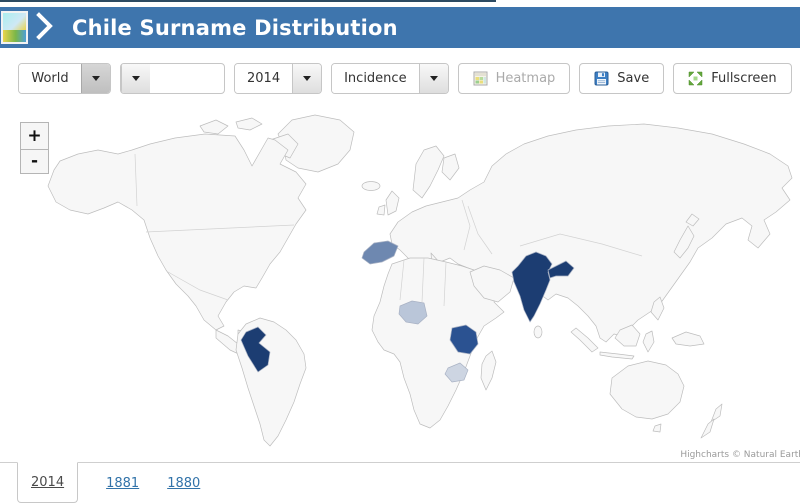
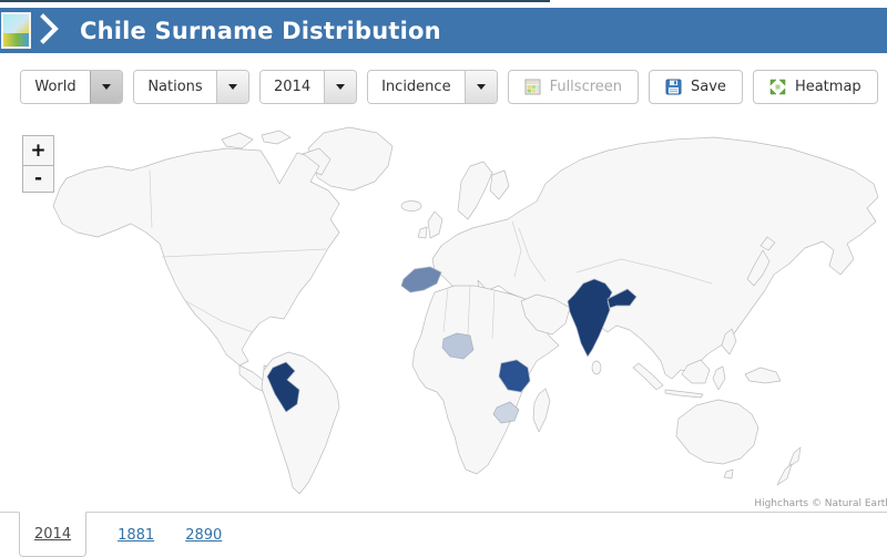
  Chile Surname Distribution
  World
+ Nations
  2014
  Incidence
- Heatmap
+ Fullscreen
  Save
- Fullscreen
+ Heatmap
  +
  -
  Highcharts © Natural Eart
  2014
  1881
- 1880
+ 2890
